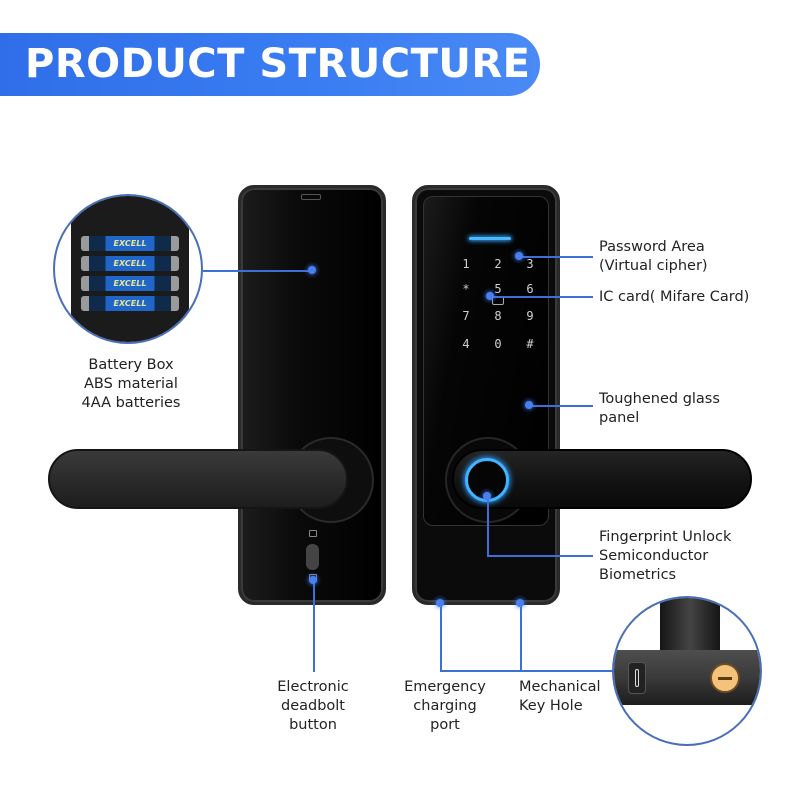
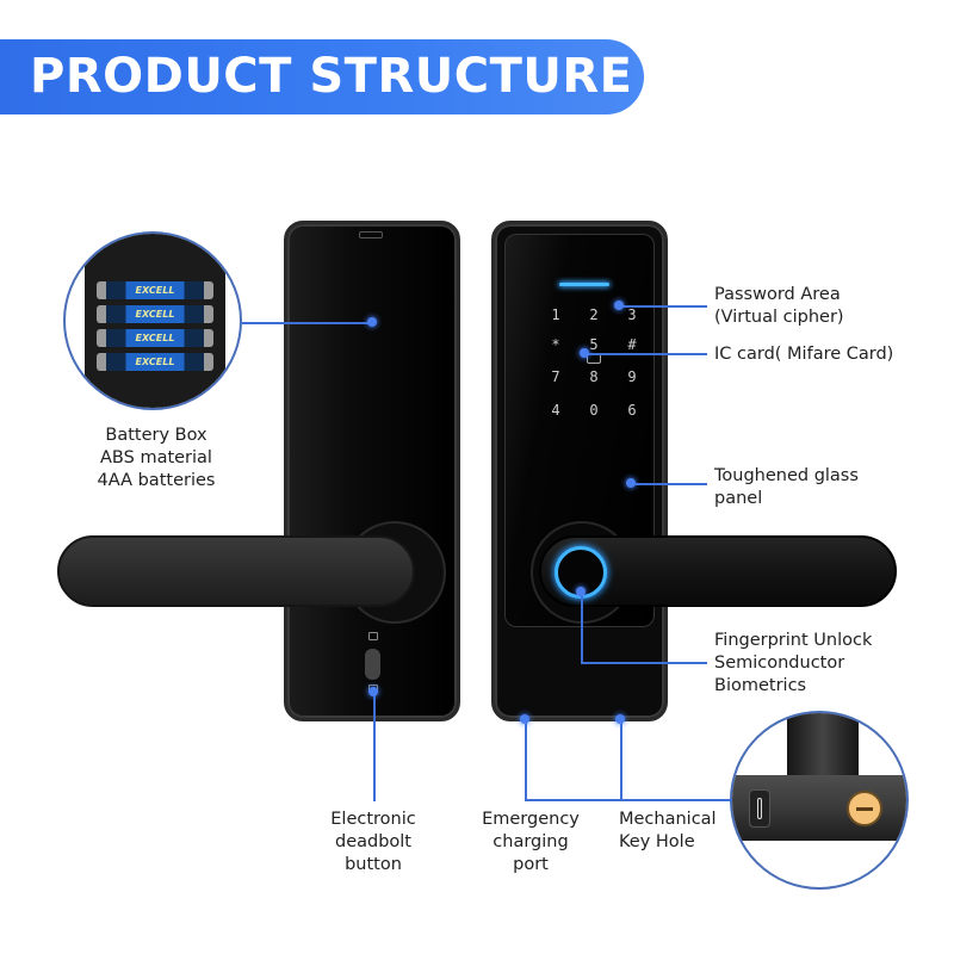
  PRODUCT STRUCTURE
  1
  2
  3
  *
  5
- 6
+ #
  7
  8
  9
  4
  0
- #
+ 6
  EXCELL
  EXCELL
  EXCELL
  EXCELL
  Battery Box
  ABS material
  4AA batteries
  Password Area
  (Virtual cipher)
  IC card( Mifare Card)
  Toughened glass
  panel
  Fingerprint Unlock
  Semiconductor
  Biometrics
  Electronic
  deadbolt
  button
  Emergency
  charging
  port
  Mechanical
  Key Hole
